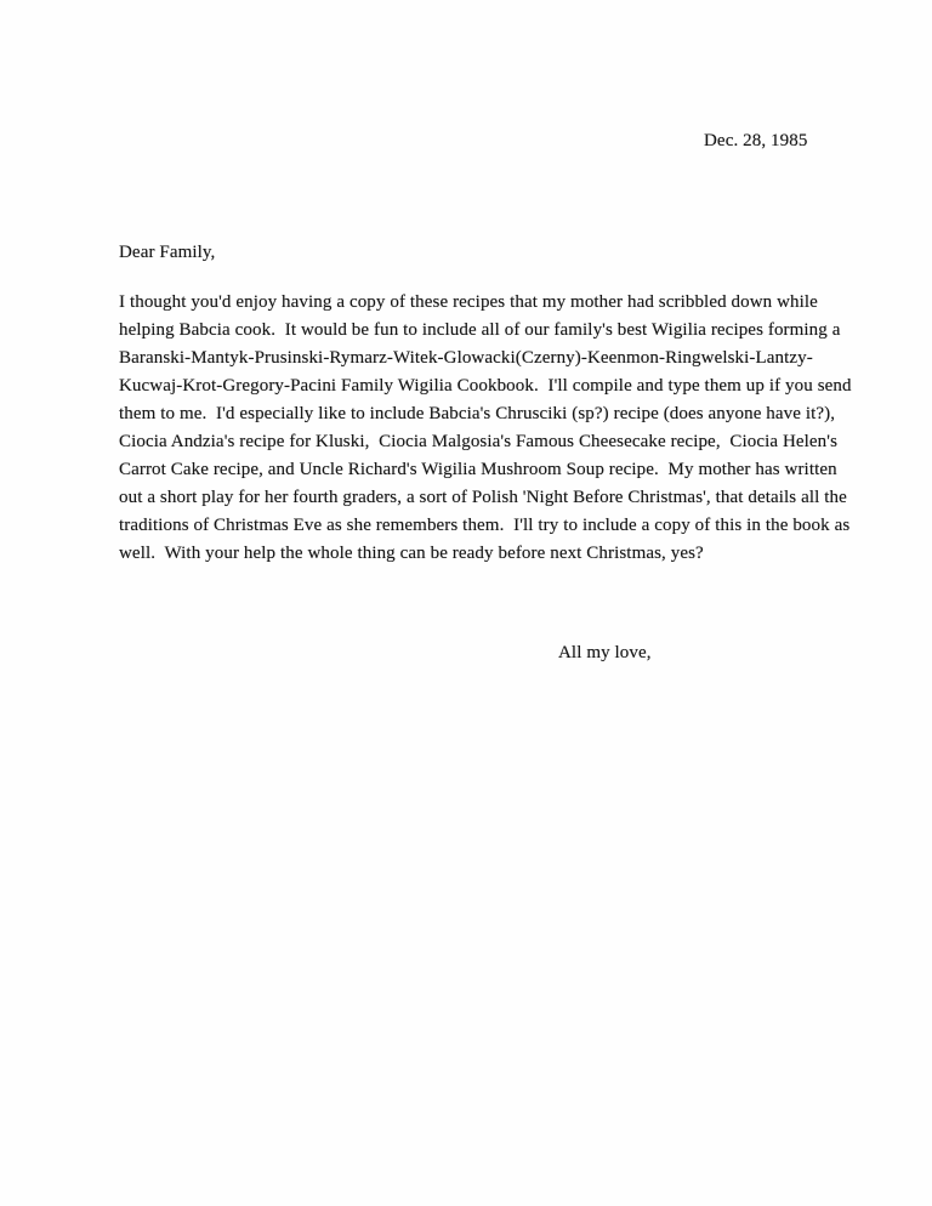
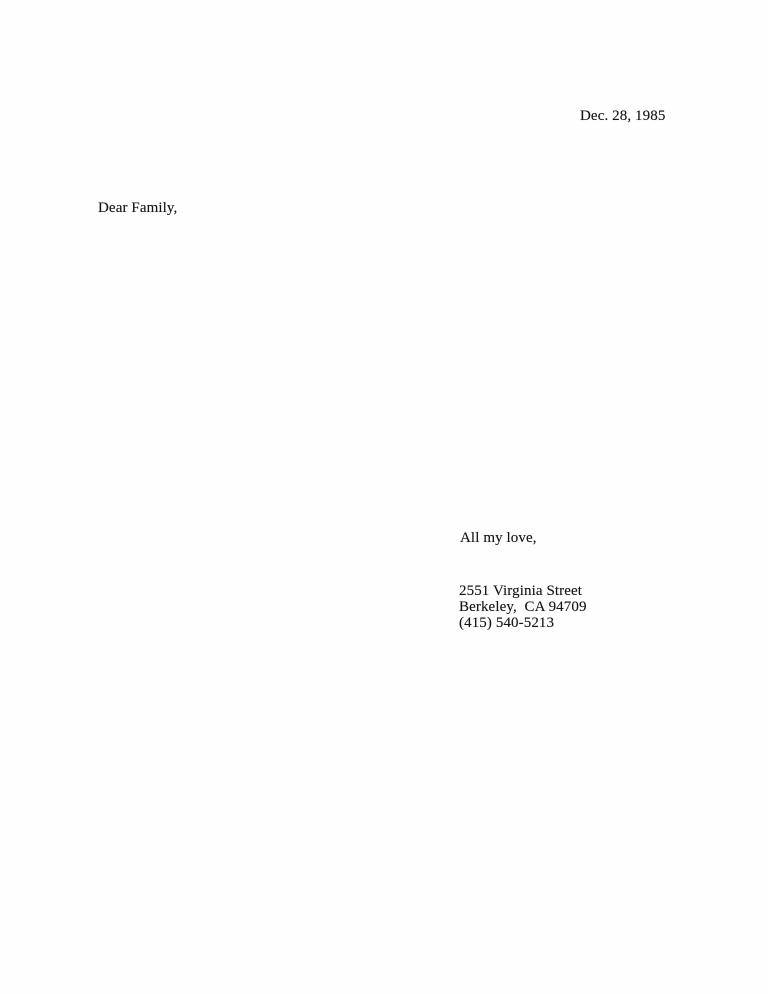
  Dec. 28, 1985
  Dear Family,
- I thought you'd enjoy having a copy of these recipes that my mother had scribbled down while
- helping Babcia cook. It would be fun to include all of our family's best Wigilia recipes forming a
- Baranski-Mantyk-Prusinski-Rymarz-Witek-Glowacki(Czerny)-Keenmon-Ringwelski-Lantzy-
- Kucwaj-Krot-Gregory-Pacini Family Wigilia Cookbook. I'll compile and type them up if you send
- them to me. I'd especially like to include Babcia's Chrusciki (sp?) recipe (does anyone have it?),
- Ciocia Andzia's recipe for Kluski, Ciocia Malgosia's Famous Cheesecake recipe, Ciocia Helen's
- Carrot Cake recipe, and Uncle Richard's Wigilia Mushroom Soup recipe. My mother has written
- out a short play for her fourth graders, a sort of Polish 'Night Before Christmas', that details all the
- traditions of Christmas Eve as she remembers them. I'll try to include a copy of this in the book as
- well. With your help the whole thing can be ready before next Christmas, yes?
  All my love,
+ 2551 Virginia Street
+ Berkeley, CA 94709
+ (415) 540-5213
